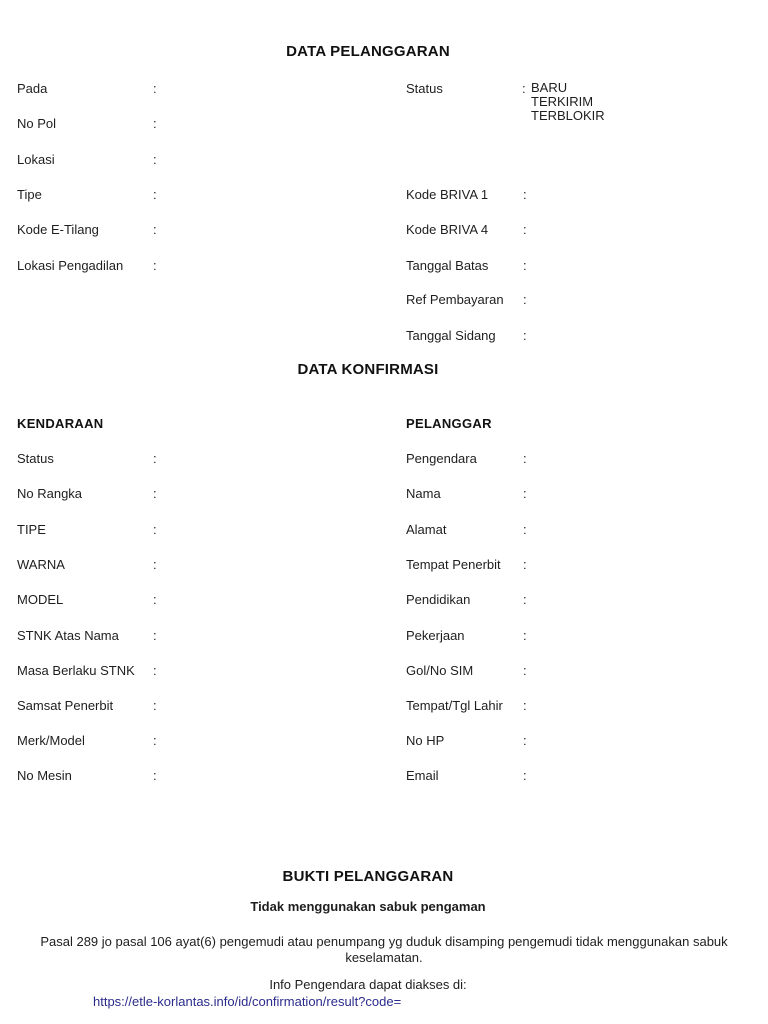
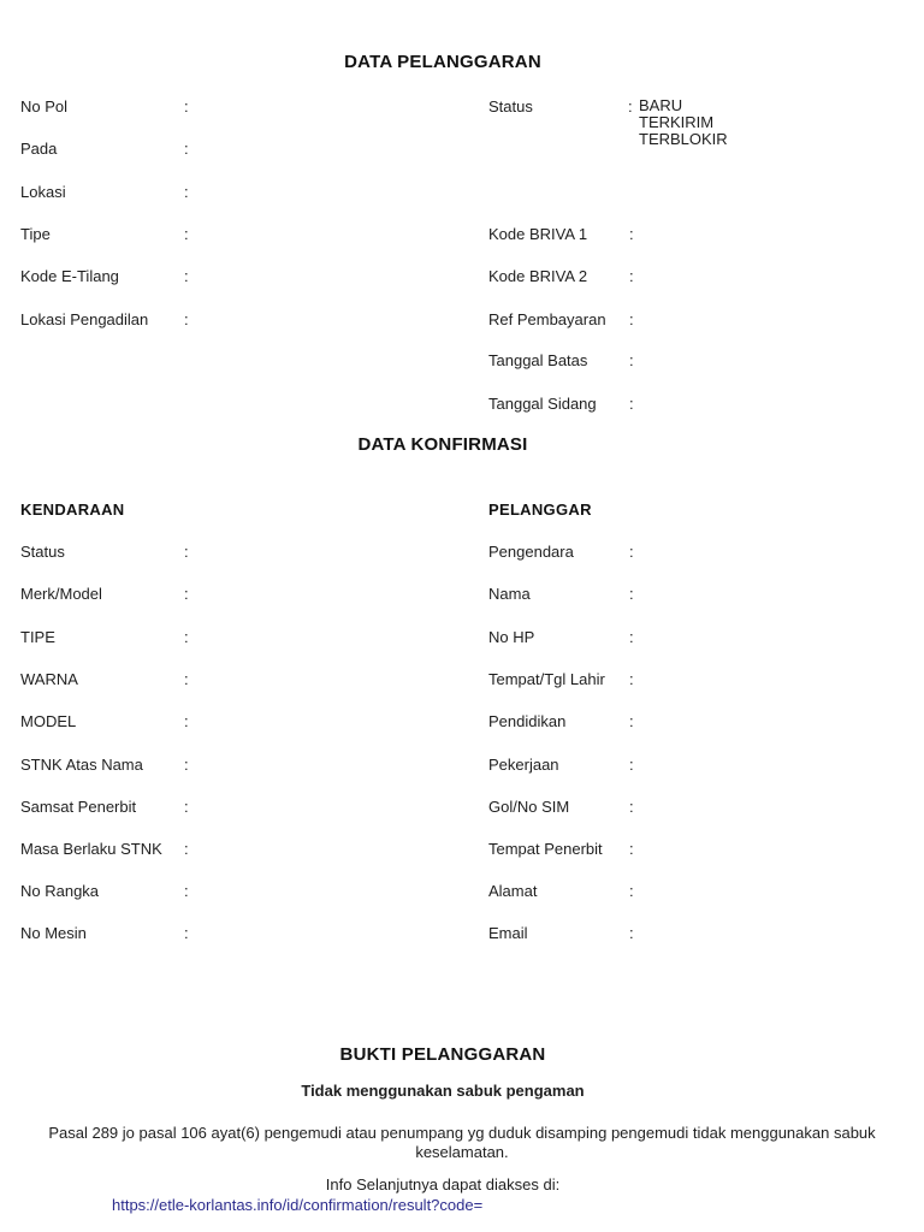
  DATA PELANGGARAN
- Pada
+ No Pol
  :
- No Pol
+ Pada
  :
  Lokasi
  :
  Tipe
  :
  Kode E-Tilang
  :
  Lokasi Pengadilan
  :
  Status
  :
  BARU
  TERKIRIM
  TERBLOKIR
  Kode BRIVA 1
  :
- Kode BRIVA 4
+ Kode BRIVA 2
  :
- Tanggal Batas
+ Ref Pembayaran
  :
- Ref Pembayaran
+ Tanggal Batas
  :
  Tanggal Sidang
  :
  DATA KONFIRMASI
  KENDARAAN
  Status
  :
- No Rangka
+ Merk/Model
  :
  TIPE
  :
  WARNA
  :
  MODEL
  :
  STNK Atas Nama
  :
- Masa Berlaku STNK
+ Samsat Penerbit
  :
- Samsat Penerbit
+ Masa Berlaku STNK
  :
- Merk/Model
+ No Rangka
  :
  No Mesin
  :
  PELANGGAR
  Pengendara
  :
  Nama
  :
- Alamat
+ No HP
  :
- Tempat Penerbit
+ Tempat/Tgl Lahir
  :
  Pendidikan
  :
  Pekerjaan
  :
  Gol/No SIM
  :
- Tempat/Tgl Lahir
+ Tempat Penerbit
  :
- No HP
+ Alamat
  :
  Email
  :
  BUKTI PELANGGARAN
  Tidak menggunakan sabuk pengaman
  Pasal 289 jo pasal 106 ayat(6) pengemudi atau penumpang yg duduk disamping pengemudi tidak menggunakan sabuk keselamatan.
- Info Pengendara dapat diakses di:
+ Info Selanjutnya dapat diakses di:
  https://etle-korlantas.info/id/confirmation/result?code=
